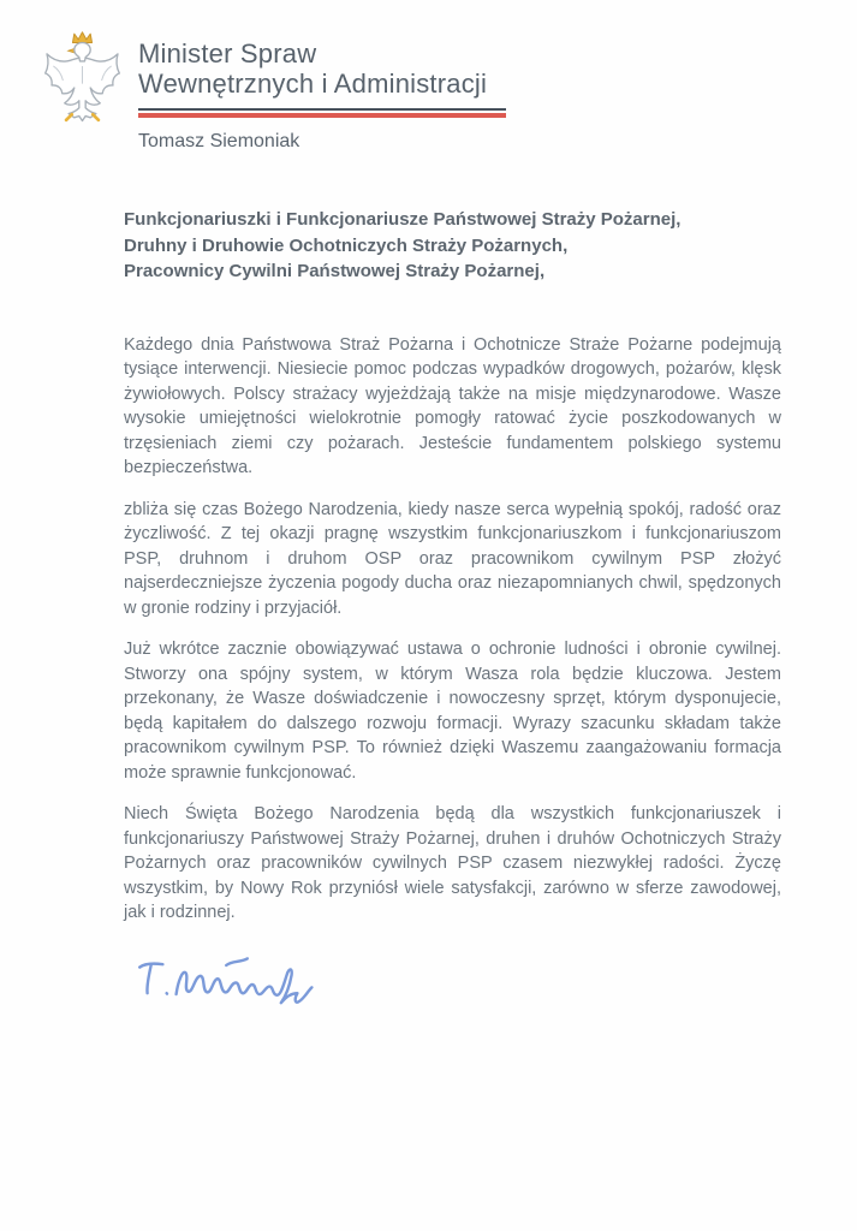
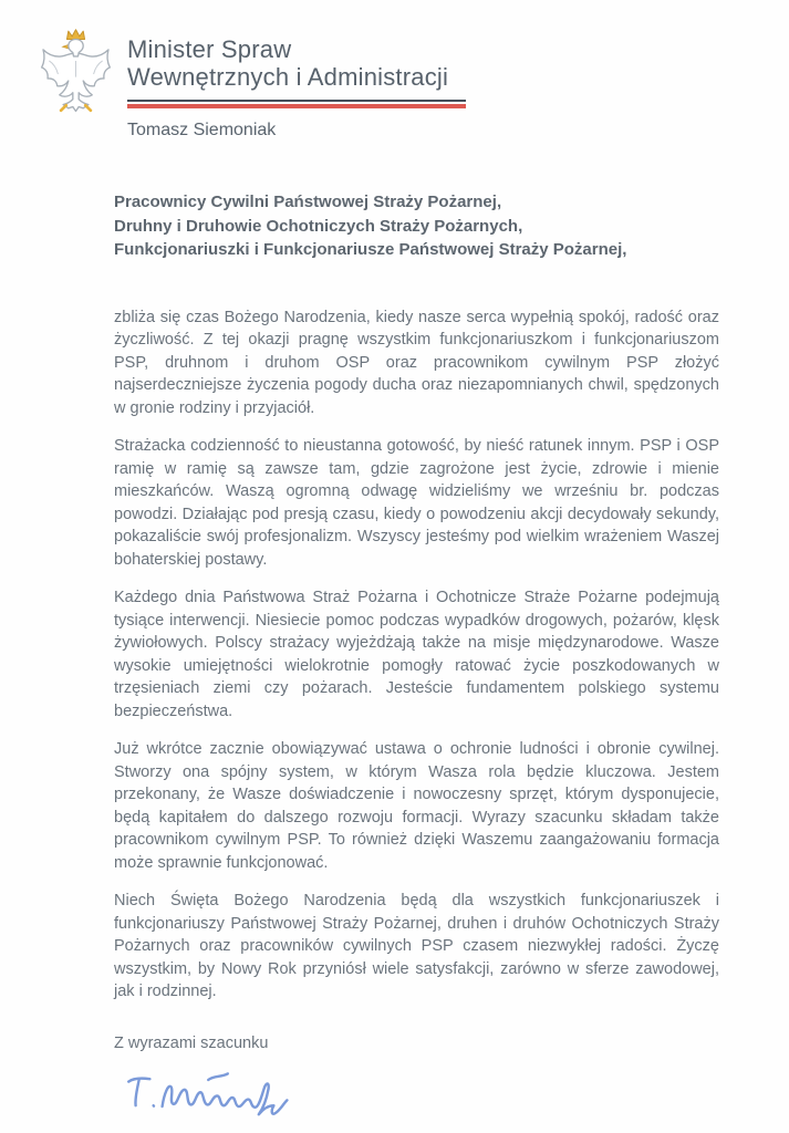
  Minister Spraw
  Wewnętrznych i Administracji
  Tomasz Siemoniak
- Funkcjonariuszki i Funkcjonariusze Państwowej Straży Pożarnej,
+ Pracownicy Cywilni Państwowej Straży Pożarnej,
  Druhny i Druhowie Ochotniczych Straży Pożarnych,
- Pracownicy Cywilni Państwowej Straży Pożarnej,
+ Funkcjonariuszki i Funkcjonariusze Państwowej Straży Pożarnej,
- Każdego dnia Państwowa Straż Pożarna i Ochotnicze Straże Pożarne podejmują tysiące interwencji. Niesiecie pomoc podczas wypadków drogowych, pożarów, klęsk żywiołowych. Polscy strażacy wyjeżdżają także na misje międzynarodowe. Wasze wysokie umiejętności wielokrotnie pomogły ratować życie poszkodowanych w trzęsieniach ziemi czy pożarach. Jesteście fundamentem polskiego systemu bezpieczeństwa.
+ zbliża się czas Bożego Narodzenia, kiedy nasze serca wypełnią spokój, radość oraz życzliwość. Z tej okazji pragnę wszystkim funkcjonariuszkom i funkcjonariuszom PSP, druhnom i druhom OSP oraz pracownikom cywilnym PSP złożyć najserdeczniejsze życzenia pogody ducha oraz niezapomnianych chwil, spędzonych w gronie rodziny i przyjaciół.
+ Strażacka codzienność to nieustanna gotowość, by nieść ratunek innym. PSP i OSP ramię w ramię są zawsze tam, gdzie zagrożone jest życie, zdrowie i mienie mieszkańców. Waszą ogromną odwagę widzieliśmy we wrześniu br. podczas powodzi. Działając pod presją czasu, kiedy o powodzeniu akcji decydowały sekundy, pokazaliście swój profesjonalizm. Wszyscy jesteśmy pod wielkim wrażeniem Waszej bohaterskiej postawy.
- zbliża się czas Bożego Narodzenia, kiedy nasze serca wypełnią spokój, radość oraz życzliwość. Z tej okazji pragnę wszystkim funkcjonariuszkom i funkcjonariuszom PSP, druhnom i druhom OSP oraz pracownikom cywilnym PSP złożyć najserdeczniejsze życzenia pogody ducha oraz niezapomnianych chwil, spędzonych w gronie rodziny i przyjaciół.
+ Każdego dnia Państwowa Straż Pożarna i Ochotnicze Straże Pożarne podejmują tysiące interwencji. Niesiecie pomoc podczas wypadków drogowych, pożarów, klęsk żywiołowych. Polscy strażacy wyjeżdżają także na misje międzynarodowe. Wasze wysokie umiejętności wielokrotnie pomogły ratować życie poszkodowanych w trzęsieniach ziemi czy pożarach. Jesteście fundamentem polskiego systemu bezpieczeństwa.
  Już wkrótce zacznie obowiązywać ustawa o ochronie ludności i obronie cywilnej. Stworzy ona spójny system, w którym Wasza rola będzie kluczowa. Jestem przekonany, że Wasze doświadczenie i nowoczesny sprzęt, którym dysponujecie, będą kapitałem do dalszego rozwoju formacji. Wyrazy szacunku składam także pracownikom cywilnym PSP. To również dzięki Waszemu zaangażowaniu formacja może sprawnie funkcjonować.
  Niech Święta Bożego Narodzenia będą dla wszystkich funkcjonariuszek i funkcjonariuszy Państwowej Straży Pożarnej, druhen i druhów Ochotniczych Straży Pożarnych oraz pracowników cywilnych PSP czasem niezwykłej radości. Życzę wszystkim, by Nowy Rok przyniósł wiele satysfakcji, zarówno w sferze zawodowej, jak i rodzinnej.
+ Z wyrazami szacunku
